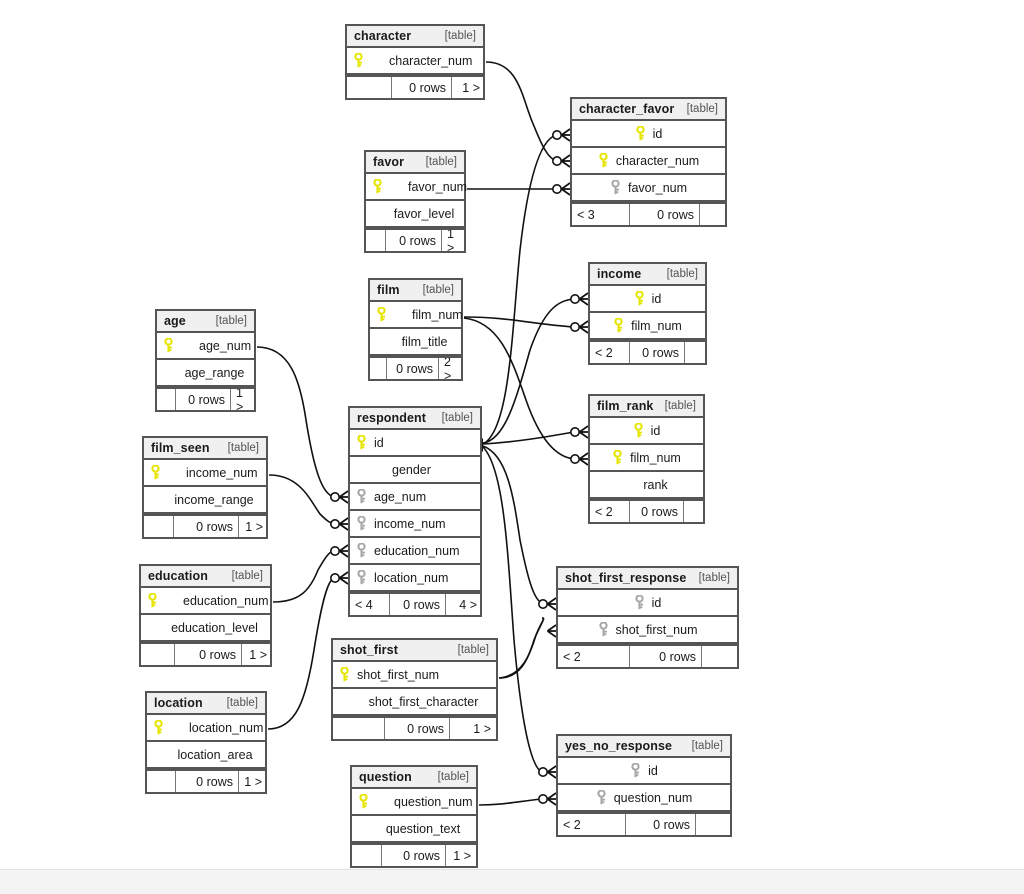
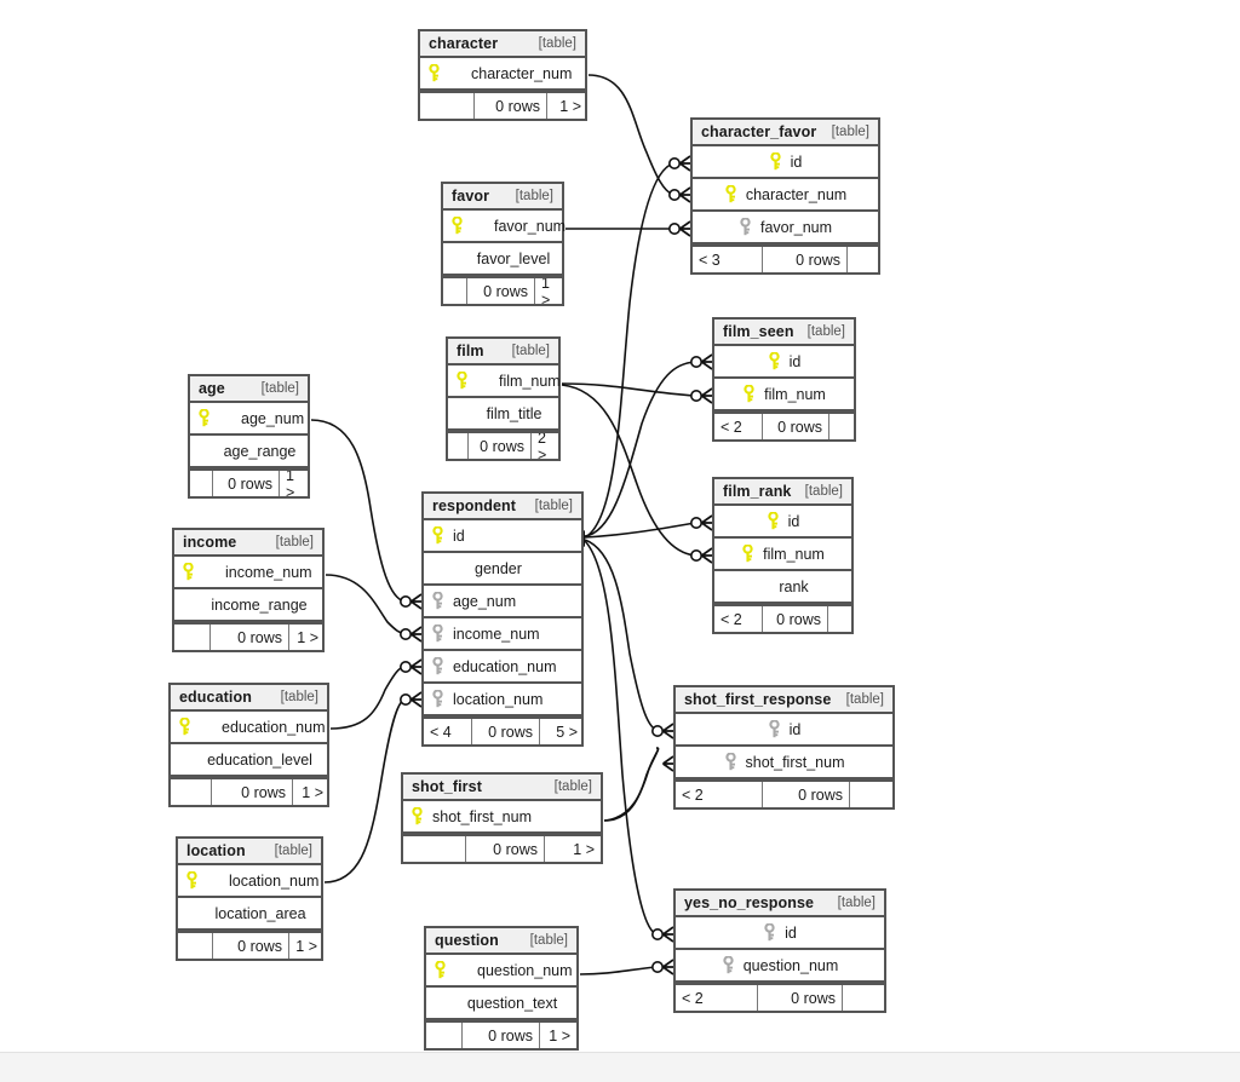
  character
  [table]
  character_num
  0 rows
  1 >
  character_favor
  [table]
  id
  character_num
  favor_num
  < 3
  0 rows
  favor
  [table]
  favor_num
  favor_level
  0 rows
  1 >
  film
  [table]
  film_num
  film_title
  0 rows
  2 >
- income
+ film_seen
  [table]
  id
  film_num
  < 2
  0 rows
  film_rank
  [table]
  id
  film_num
  rank
  < 2
  0 rows
  age
  [table]
  age_num
  age_range
  0 rows
  1 >
- film_seen
+ income
  [table]
  income_num
  income_range
  0 rows
  1 >
  education
  [table]
  education_num
  education_level
  0 rows
  1 >
  location
  [table]
  location_num
  location_area
  0 rows
  1 >
  respondent
  [table]
  id
  gender
  age_num
  income_num
  education_num
  location_num
  < 4
  0 rows
- 4 >
+ 5 >
  shot_first
  [table]
  shot_first_num
- shot_first_character
  0 rows
  1 >
  shot_first_response
  [table]
  id
  shot_first_num
  < 2
  0 rows
  question
  [table]
  question_num
  question_text
  0 rows
  1 >
  yes_no_response
  [table]
  id
  question_num
  < 2
  0 rows
